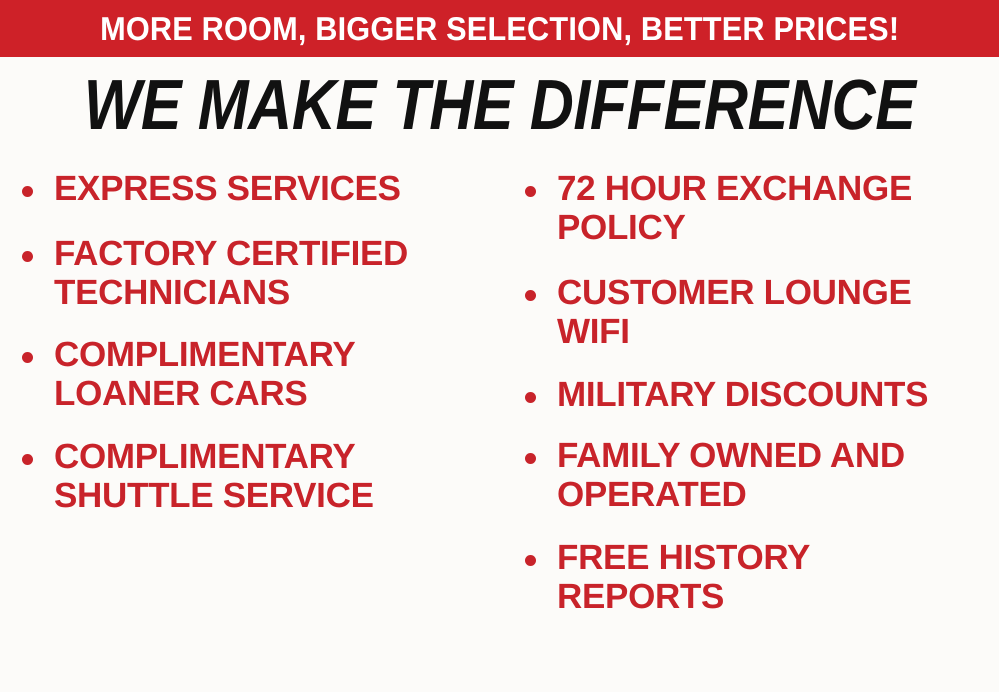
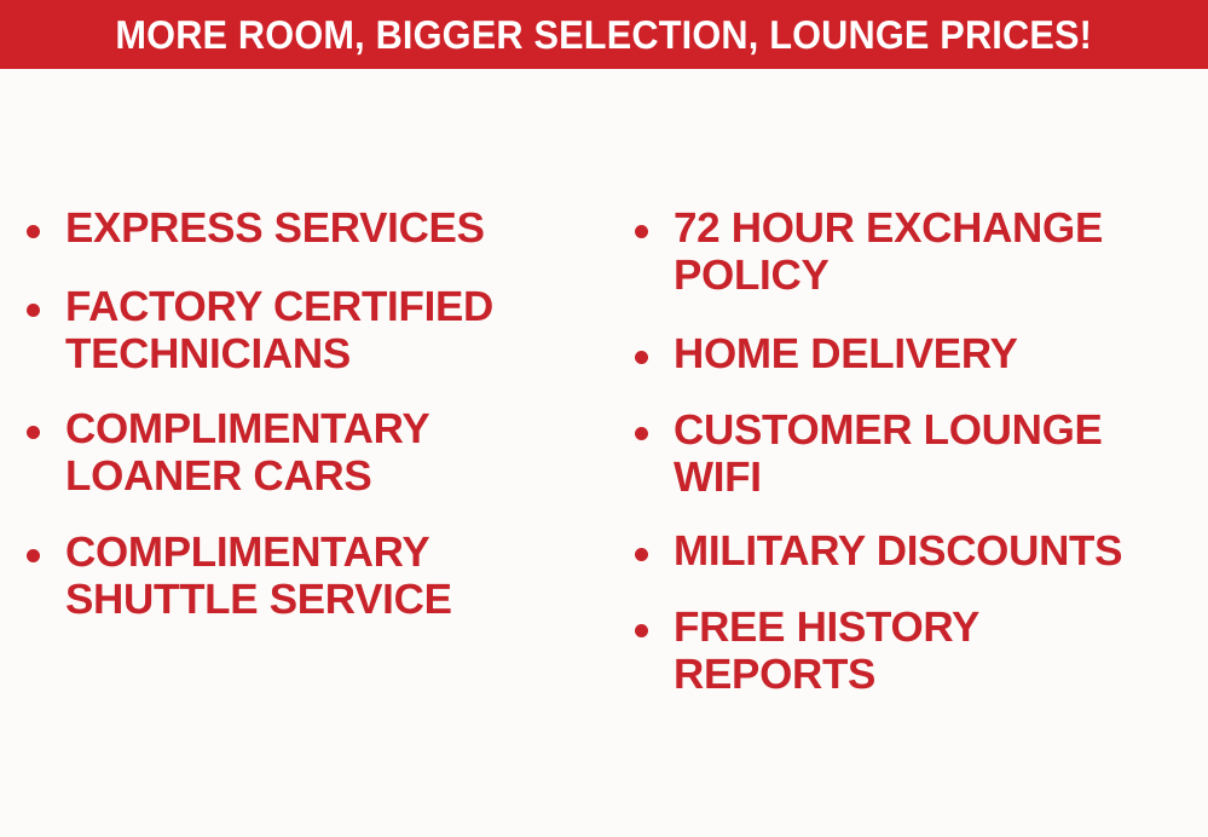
- MORE ROOM, BIGGER SELECTION, BETTER PRICES!
+ MORE ROOM, BIGGER SELECTION, LOUNGE PRICES!
- WE MAKE THE DIFFERENCE
  EXPRESS SERVICES
  FACTORY CERTIFIED
  TECHNICIANS
  COMPLIMENTARY
  LOANER CARS
  COMPLIMENTARY
  SHUTTLE SERVICE
  72 HOUR EXCHANGE
  POLICY
+ HOME DELIVERY
  CUSTOMER LOUNGE
  WIFI
  MILITARY DISCOUNTS
- FAMILY OWNED AND
- OPERATED
  FREE HISTORY
  REPORTS
